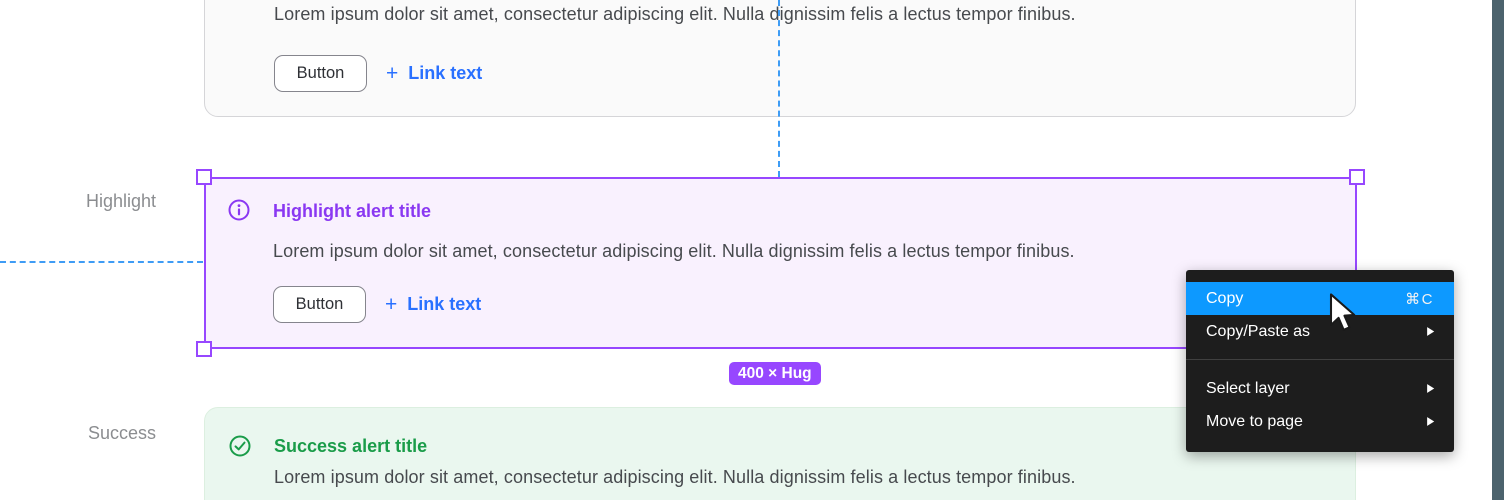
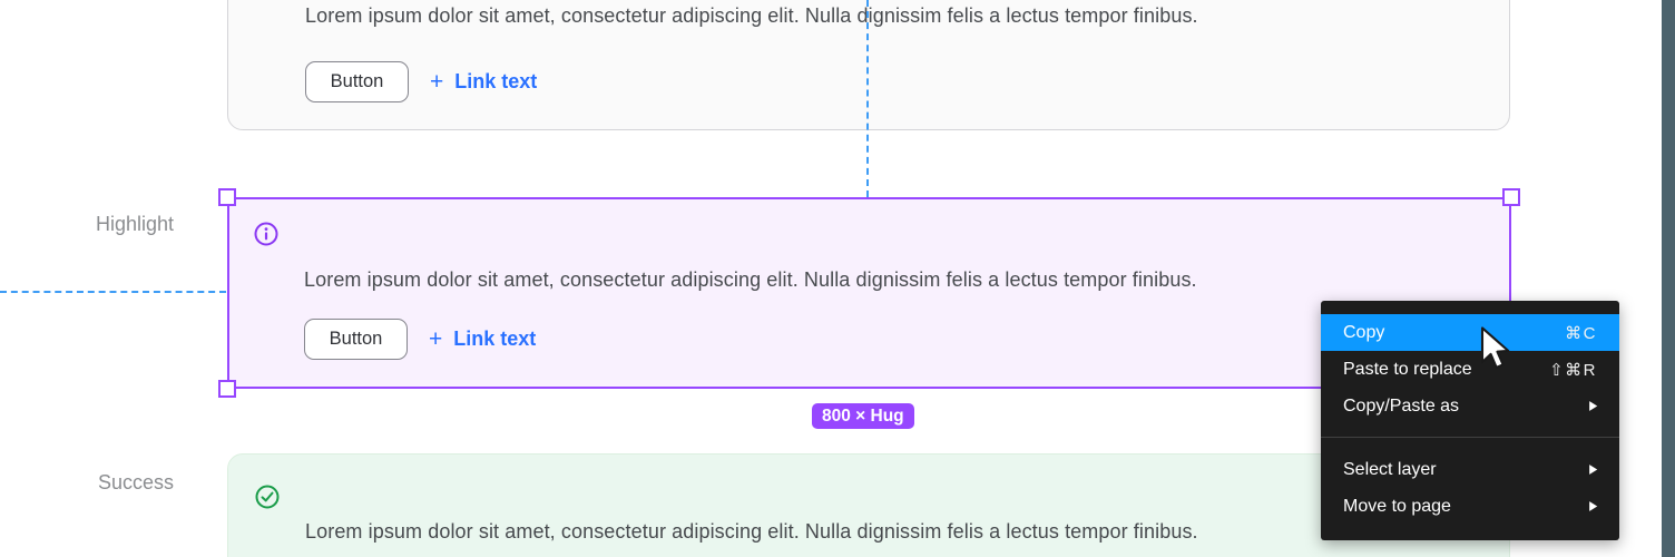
  Lorem ipsum dolor sit amet, consectetur adipiscing elit. Nulla dignissim felis a lectus tempor finibus.
  Button
  +
  Link text
  Highlight
  Success
- Highlight alert title
  Lorem ipsum dolor sit amet, consectetur adipiscing elit. Nulla dignissim felis a lectus tempor finibus.
  Button
  +
  Link text
- 400 × Hug
+ 800 × Hug
- Success alert title
  Lorem ipsum dolor sit amet, consectetur adipiscing elit. Nulla dignissim felis a lectus tempor finibus.
  Copy
  ⌘C
+ Paste to replace
+ ⇧⌘R
  Copy/Paste as
  ▶
  Select layer
  ▶
  Move to page
  ▶
